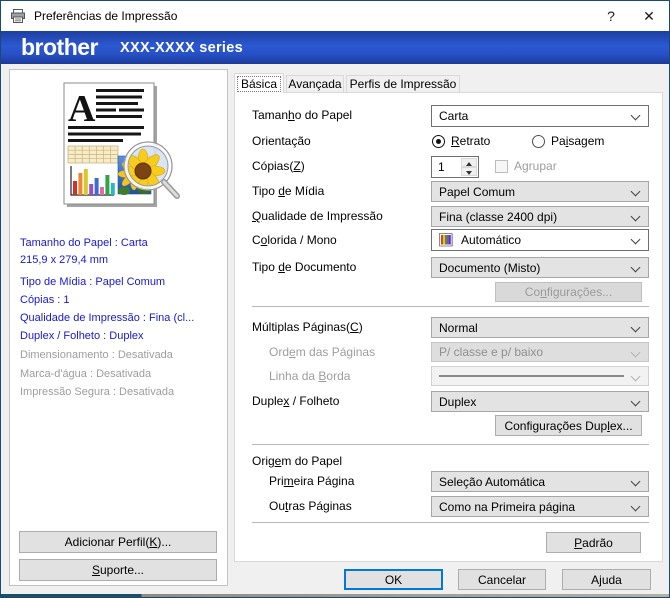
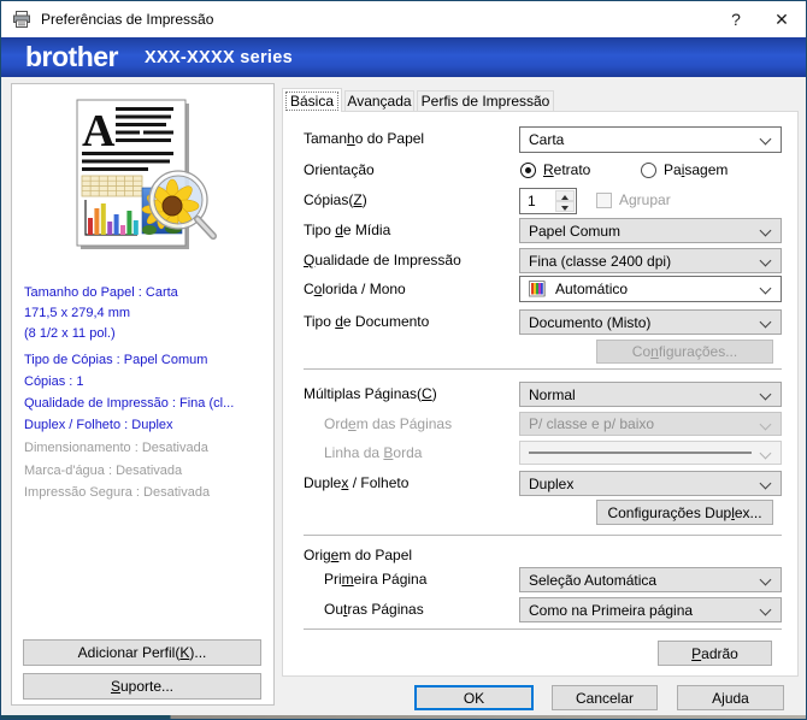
  Preferências de Impressão
  ?
  ✕
  brother
  XXX-XXXX series
  A
  Tamanho do Papel : Carta
- 215,9 x 279,4 mm
+ 171,5 x 279,4 mm
+ (8 1/2 x 11 pol.)
- Tipo de Mídia : Papel Comum
+ Tipo de Cópias : Papel Comum
  Cópias : 1
  Qualidade de Impressão : Fina (cl...
  Duplex / Folheto : Duplex
  Dimensionamento : Desativada
  Marca-d'água : Desativada
  Impressão Segura : Desativada
  Adicionar Perfil(
  K
  )...
  S
  uporte...
  Básica
  Avançada
  Perfis de Impressão
  Tamanho do Papel
  Carta
  Orientação
  Retrato
  Paisagem
  Cópias(Z)
  1
  Agrupar
  Tipo de Mídia
  Papel Comum
  Qualidade de Impressão
  Fina (classe 2400 dpi)
  Colorida / Mono
  Automático
  Tipo de Documento
  Documento (Misto)
  Co
  n
  figurações...
  Múltiplas Páginas(C)
  Normal
  Ordem das Páginas
  P/ classe e p/ baixo
  Linha da Borda
  Duplex / Folheto
  Duplex
  Configurações Dup
  l
  ex...
  Origem do Papel
  Primeira Página
  Seleção Automática
  Outras Páginas
  Como na Primeira página
  P
  adrão
  OK
  Cancelar
  A
  j
  uda
